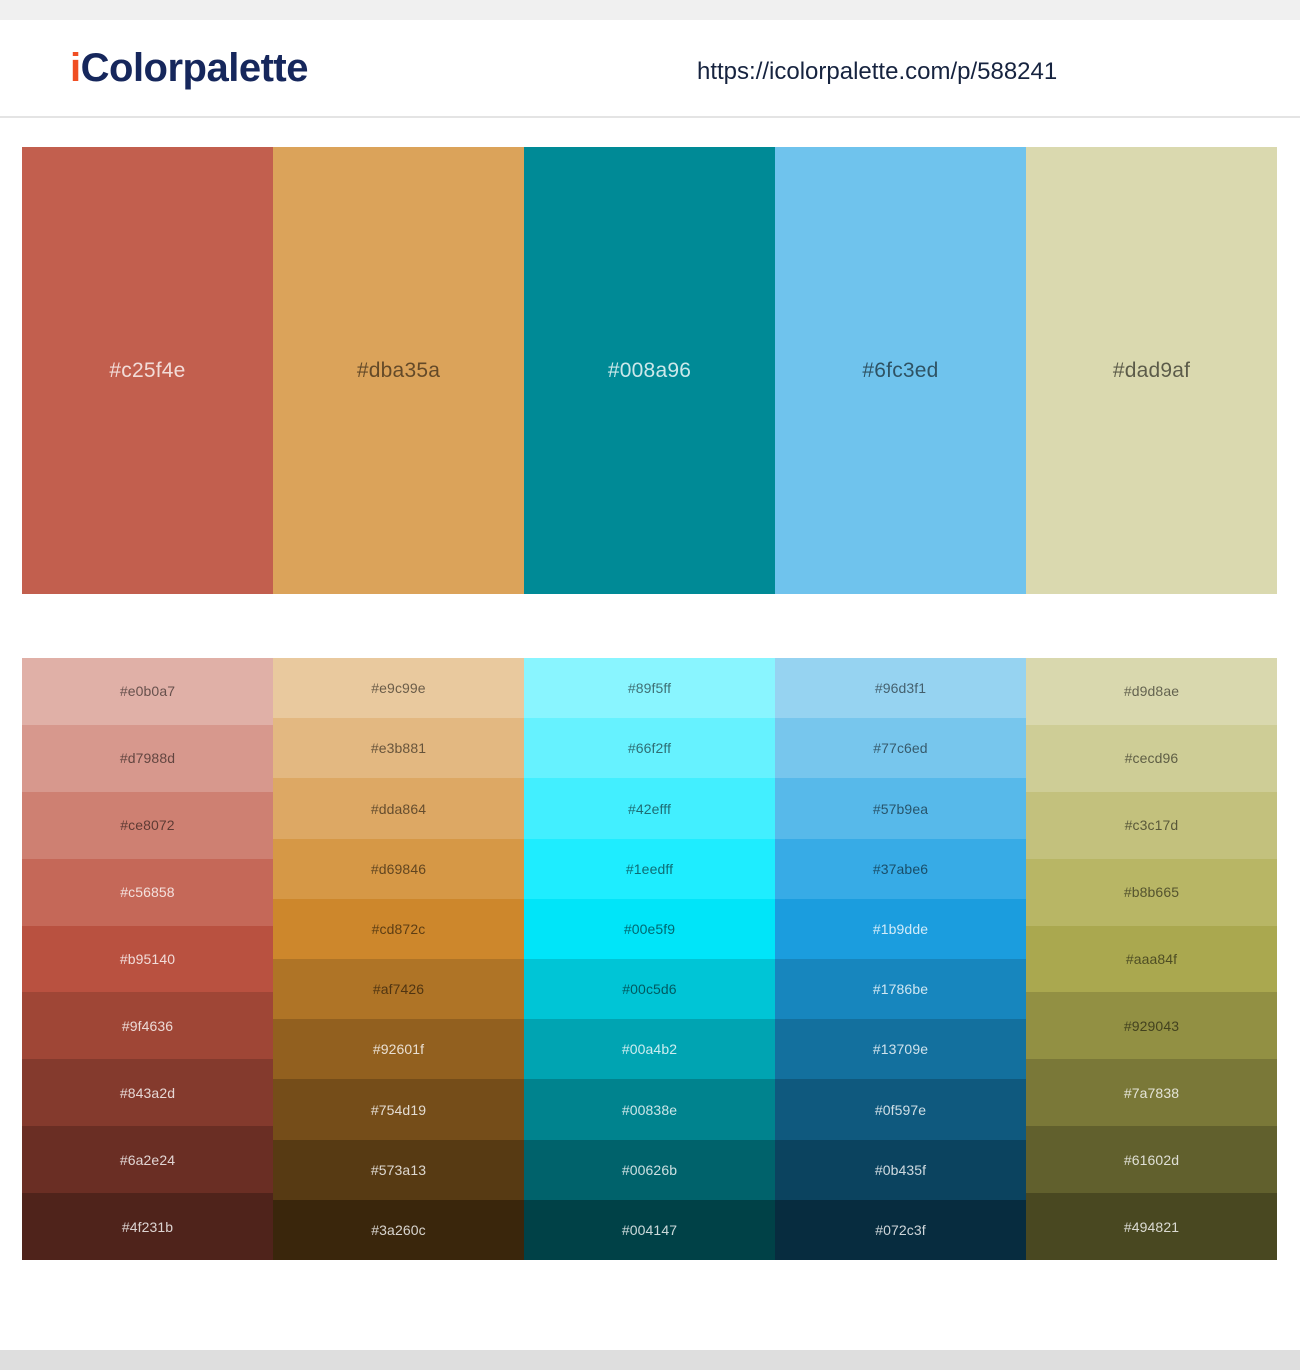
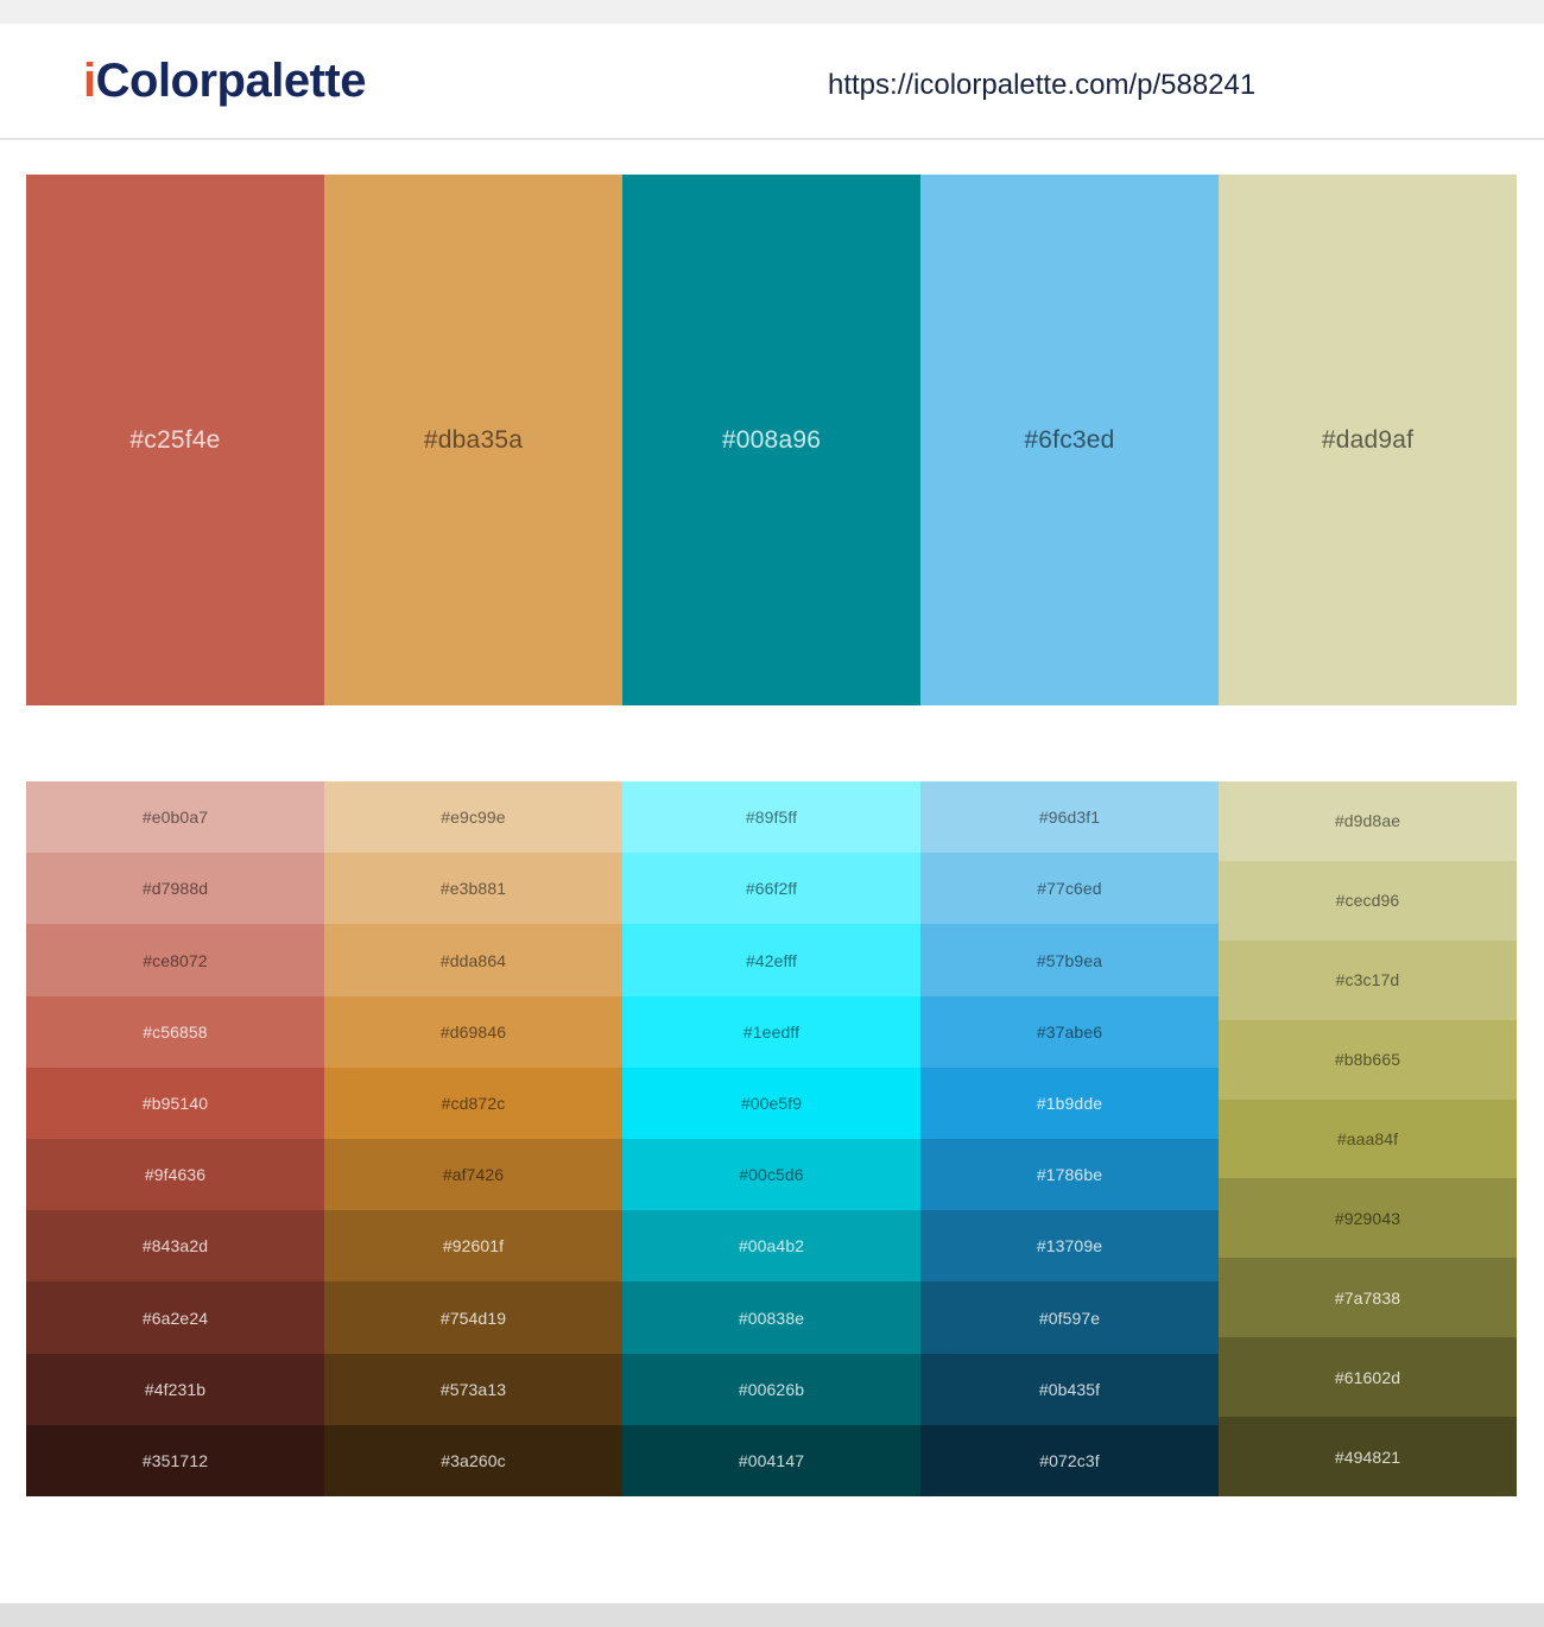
  iColorpalette
  https://icolorpalette.com/p/588241
  #c25f4e
  #dba35a
  #008a96
  #6fc3ed
  #dad9af
  #e0b0a7
  #d7988d
  #ce8072
  #c56858
  #b95140
  #9f4636
  #843a2d
  #6a2e24
  #4f231b
+ #351712
  #e9c99e
  #e3b881
  #dda864
  #d69846
  #cd872c
  #af7426
  #92601f
  #754d19
  #573a13
  #3a260c
  #89f5ff
  #66f2ff
  #42efff
  #1eedff
  #00e5f9
  #00c5d6
  #00a4b2
  #00838e
  #00626b
  #004147
  #96d3f1
  #77c6ed
  #57b9ea
  #37abe6
  #1b9dde
  #1786be
  #13709e
  #0f597e
  #0b435f
  #072c3f
  #d9d8ae
  #cecd96
  #c3c17d
  #b8b665
  #aaa84f
  #929043
  #7a7838
  #61602d
  #494821
